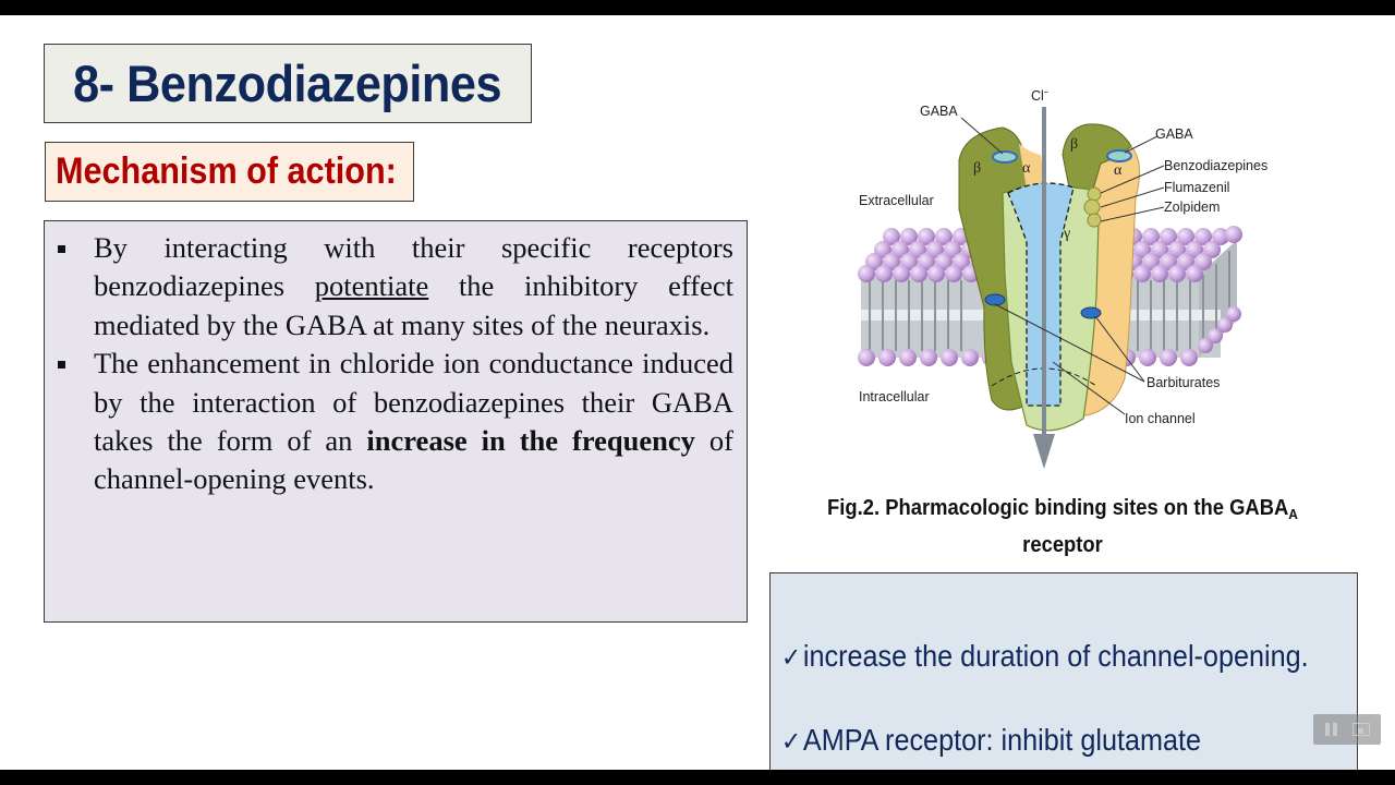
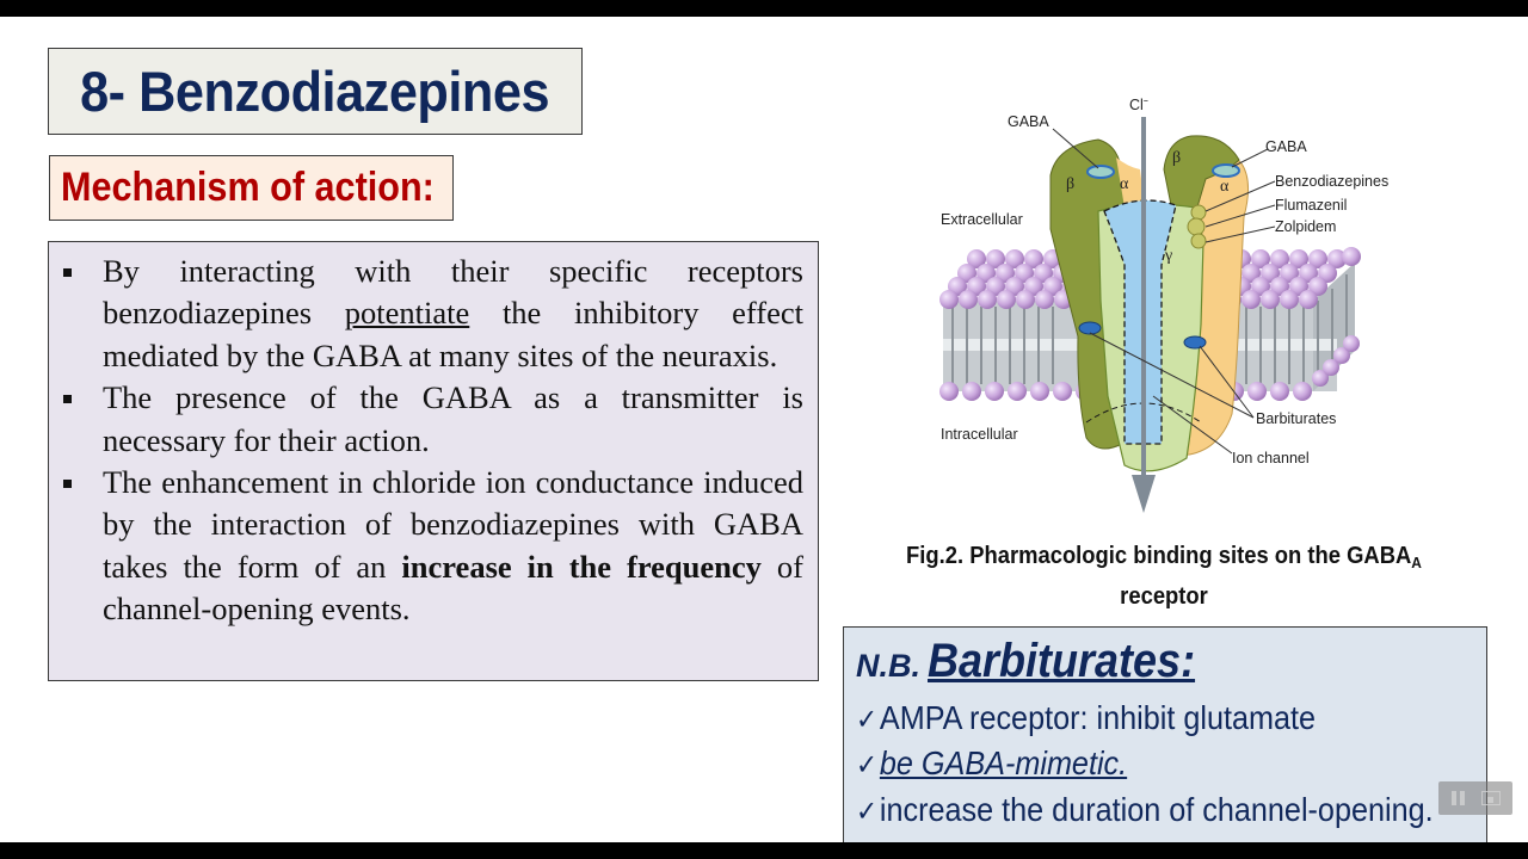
  8- Benzodiazepines
  Mechanism of action:
  By interacting with their specific receptors benzodiazepines potentiate the inhibitory effect mediated by the GABA at many sites of the neuraxis.
+ The presence of the GABA as a transmitter is necessary for their action.
- The enhancement in chloride ion conductance induced by the interaction of benzodiazepines their GABA takes the form of an increase in the frequency of channel-opening events.
+ The enhancement in chloride ion conductance induced by the interaction of benzodiazepines with GABA takes the form of an increase in the frequency of channel-opening events.
  β
  α
  β
  α
  γ
  Cl⁻
  GABA
  GABA
  Benzodiazepines
  Flumazenil
  Zolpidem
  Extracellular
  Intracellular
  Barbiturates
  Ion channel
  Fig.2. Pharmacologic binding sites on the GABAA
  receptor
+ N.B. Barbiturates:
- ✓increase the duration of channel-opening.
+ ✓AMPA receptor: inhibit glutamate
+ ✓be GABA-mimetic.
- ✓AMPA receptor: inhibit glutamate
+ ✓increase the duration of channel-opening.
